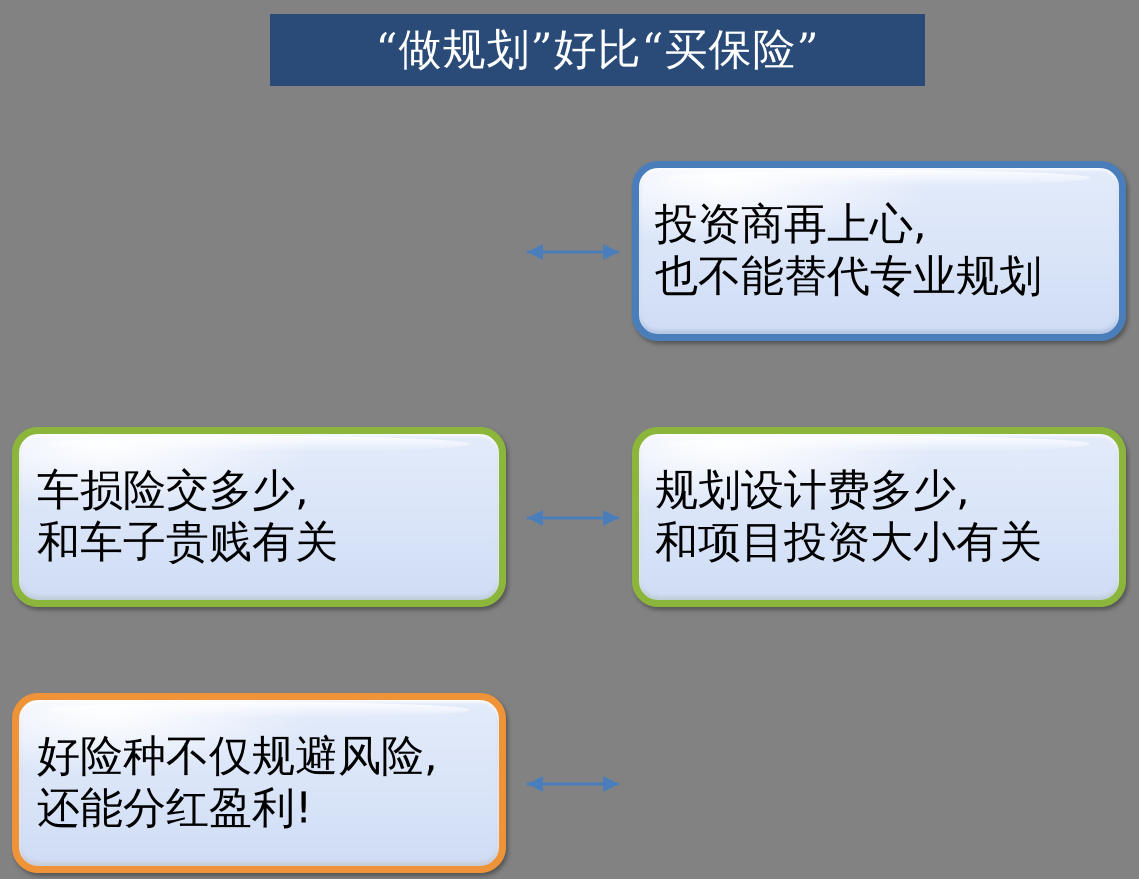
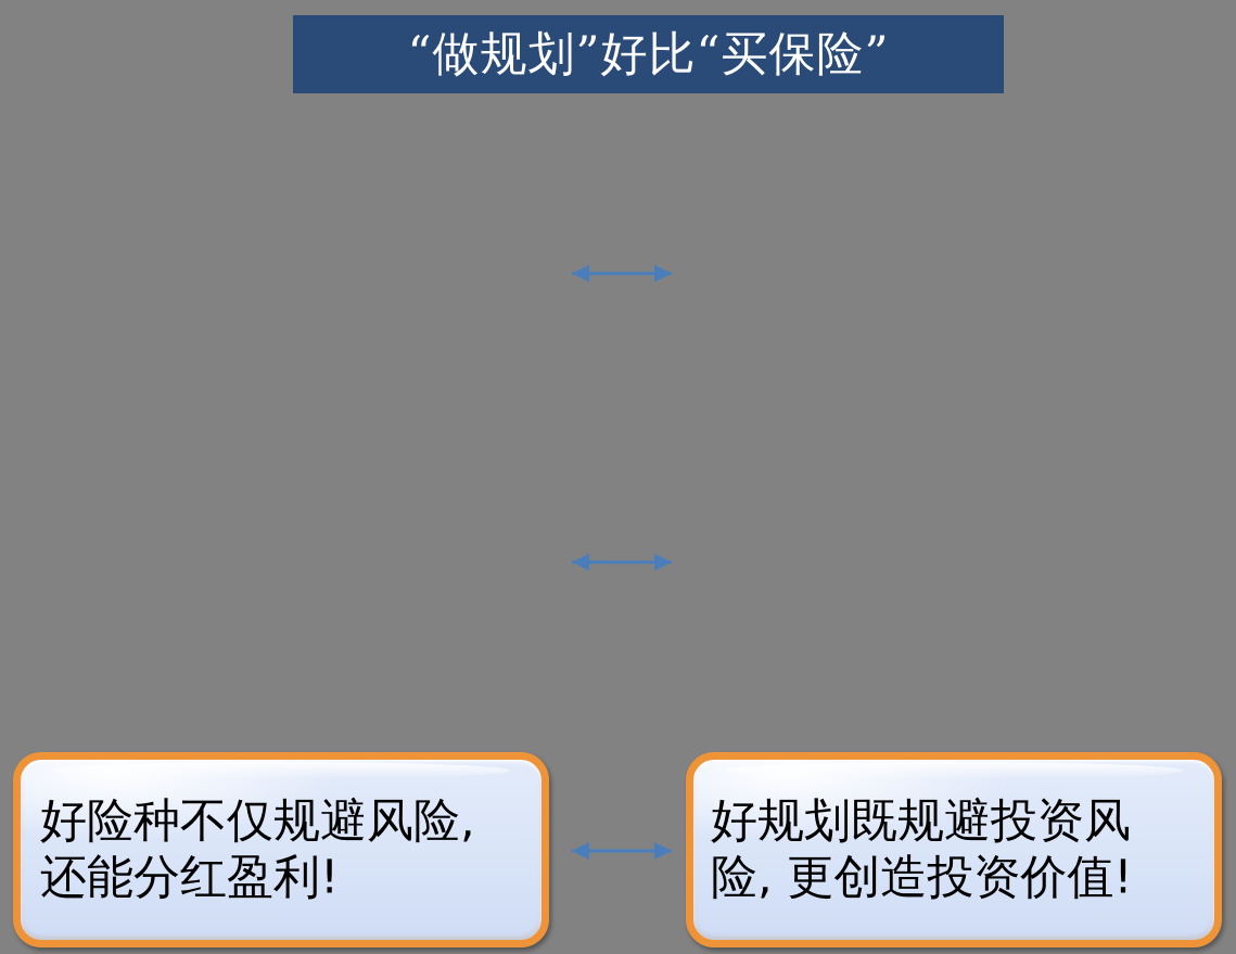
  “做规划”好比“买保险”
- 投资商再上心,
- 也不能替代专业规划
- 车损险交多少,
- 和车子贵贱有关
- 规划设计费多少,
- 和项目投资大小有关
  好险种不仅规避风险,
  还能分红盈利!
+ 好规划既规避投资风
+ 险, 更创造投资价值!
